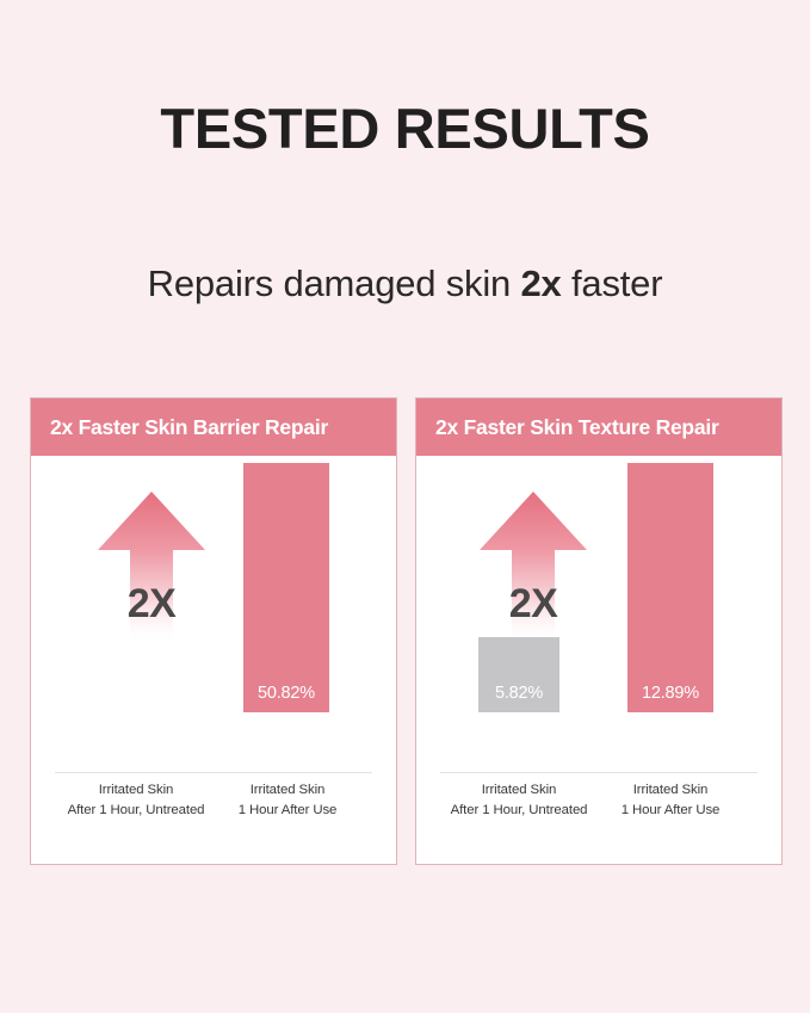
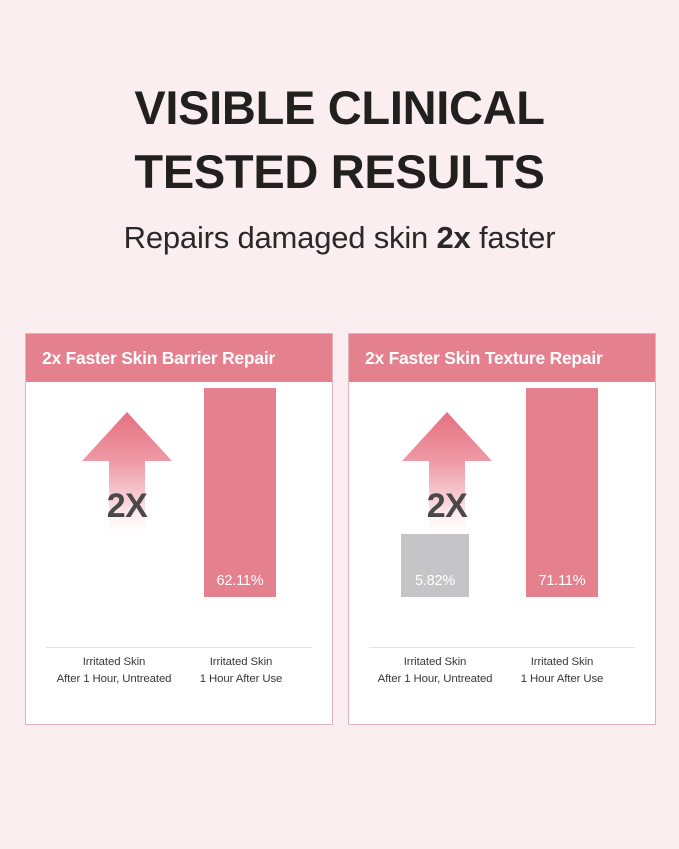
+ VISIBLE CLINICAL
  TESTED RESULTS
  Repairs damaged skin 2x faster
  2x Faster Skin Barrier Repair
  2X
- 50.82%
+ 62.11%
  Irritated Skin
  After 1 Hour, Untreated
  Irritated Skin
  1 Hour After Use
  2x Faster Skin Texture Repair
  2X
  5.82%
- 12.89%
+ 71.11%
  Irritated Skin
  After 1 Hour, Untreated
  Irritated Skin
  1 Hour After Use
